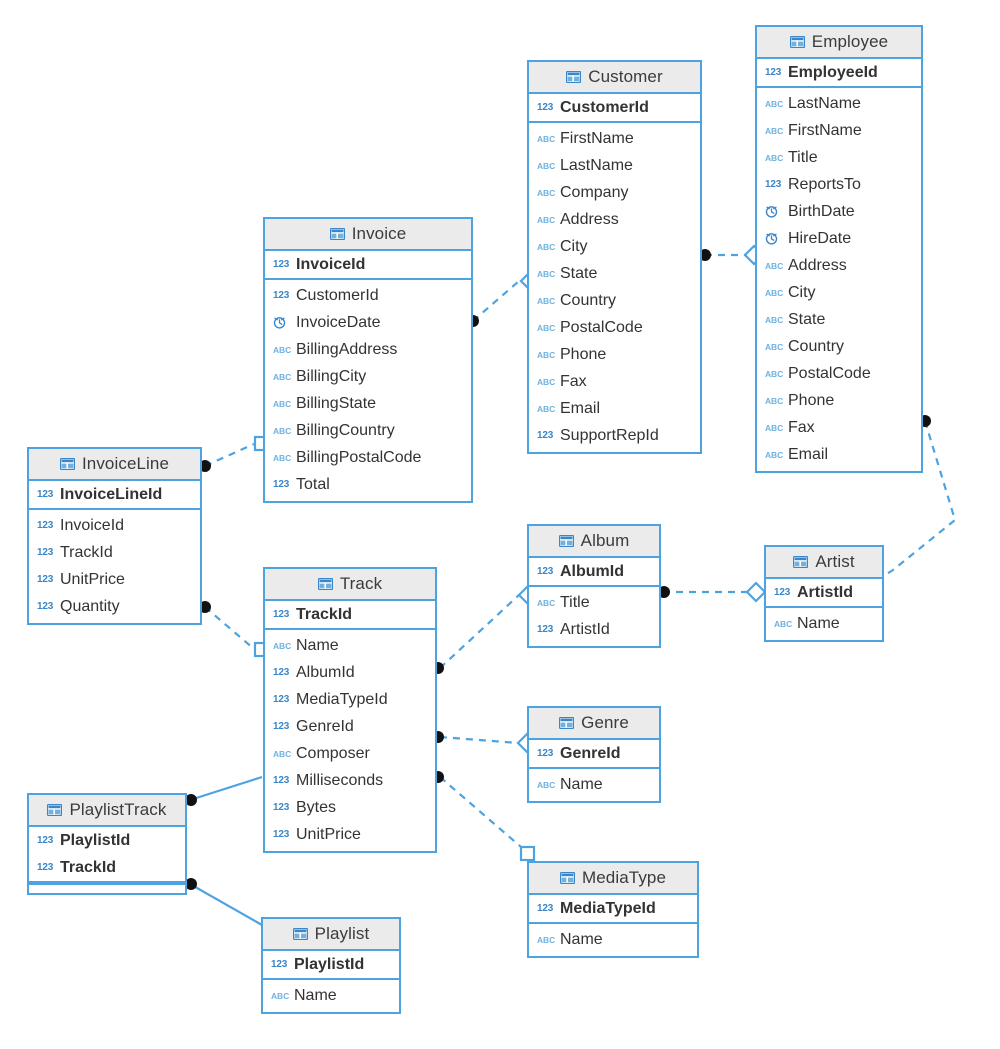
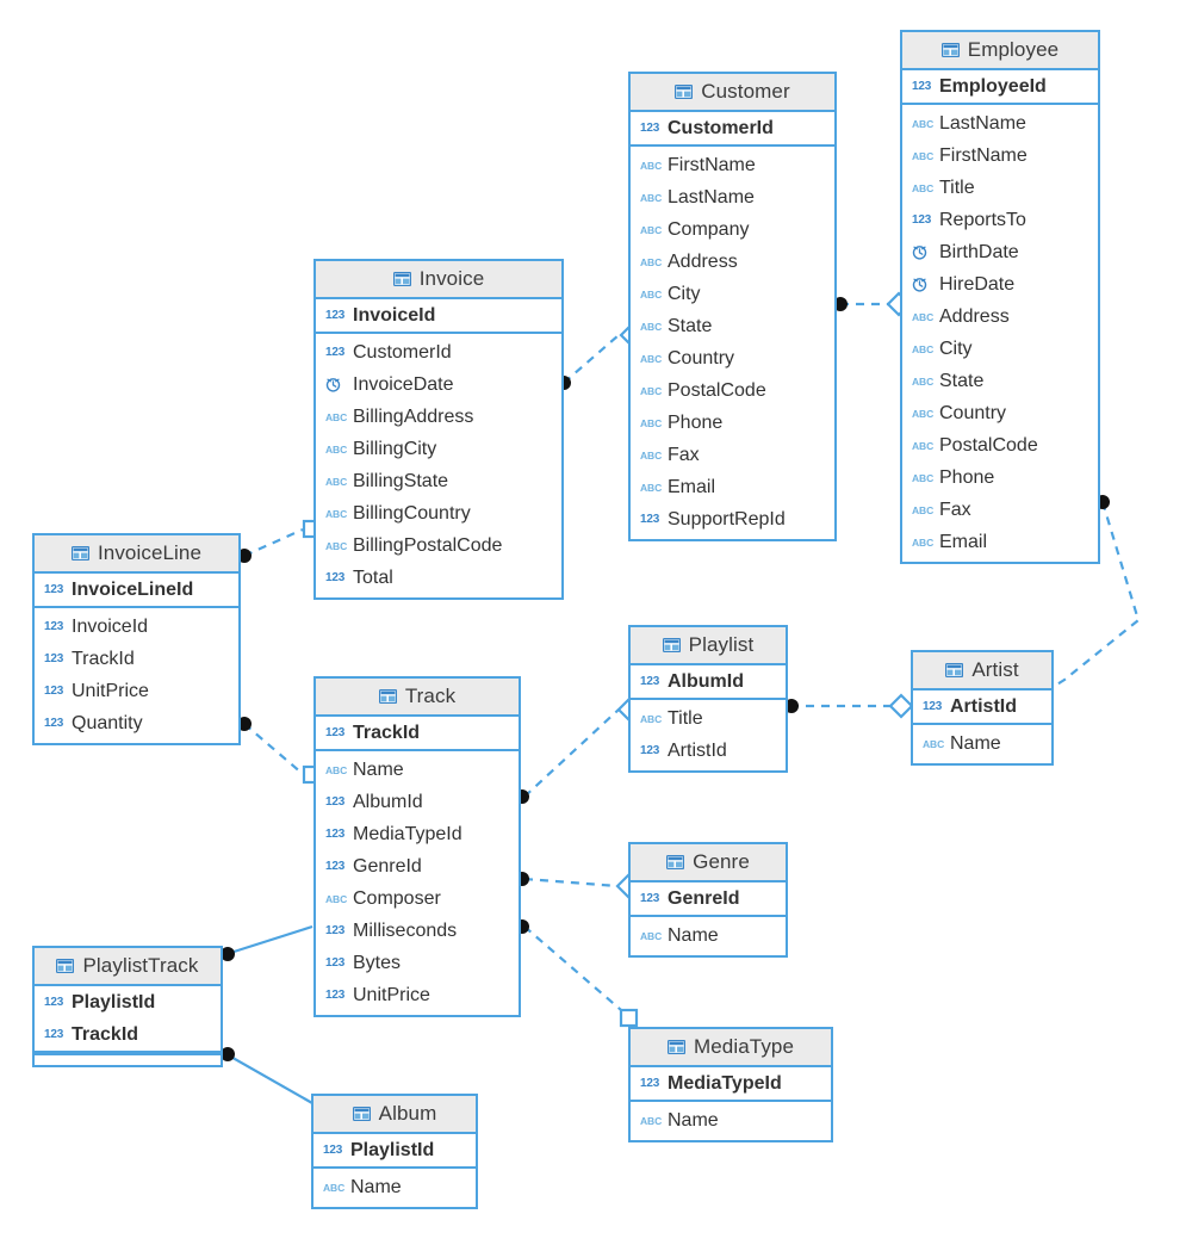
  Employee
  123
  EmployeeId
  ABC
  LastName
  ABC
  FirstName
  ABC
  Title
  123
  ReportsTo
  BirthDate
  HireDate
  ABC
  Address
  ABC
  City
  ABC
  State
  ABC
  Country
  ABC
  PostalCode
  ABC
  Phone
  ABC
  Fax
  ABC
  Email
  Customer
  123
  CustomerId
  ABC
  FirstName
  ABC
  LastName
  ABC
  Company
  ABC
  Address
  ABC
  City
  ABC
  State
  ABC
  Country
  ABC
  PostalCode
  ABC
  Phone
  ABC
  Fax
  ABC
  Email
  123
  SupportRepId
  Invoice
  123
  InvoiceId
  123
  CustomerId
  InvoiceDate
  ABC
  BillingAddress
  ABC
  BillingCity
  ABC
  BillingState
  ABC
  BillingCountry
  ABC
  BillingPostalCode
  123
  Total
  InvoiceLine
  123
  InvoiceLineId
  123
  InvoiceId
  123
  TrackId
  123
  UnitPrice
  123
  Quantity
  Track
  123
  TrackId
  ABC
  Name
  123
  AlbumId
  123
  MediaTypeId
  123
  GenreId
  ABC
  Composer
  123
  Milliseconds
  123
  Bytes
  123
  UnitPrice
- Album
+ Playlist
  123
  AlbumId
  ABC
  Title
  123
  ArtistId
  Artist
  123
  ArtistId
  ABC
  Name
  Genre
  123
  GenreId
  ABC
  Name
  MediaType
  123
  MediaTypeId
  ABC
  Name
  PlaylistTrack
  123
  PlaylistId
  123
  TrackId
- Playlist
+ Album
  123
  PlaylistId
  ABC
  Name
